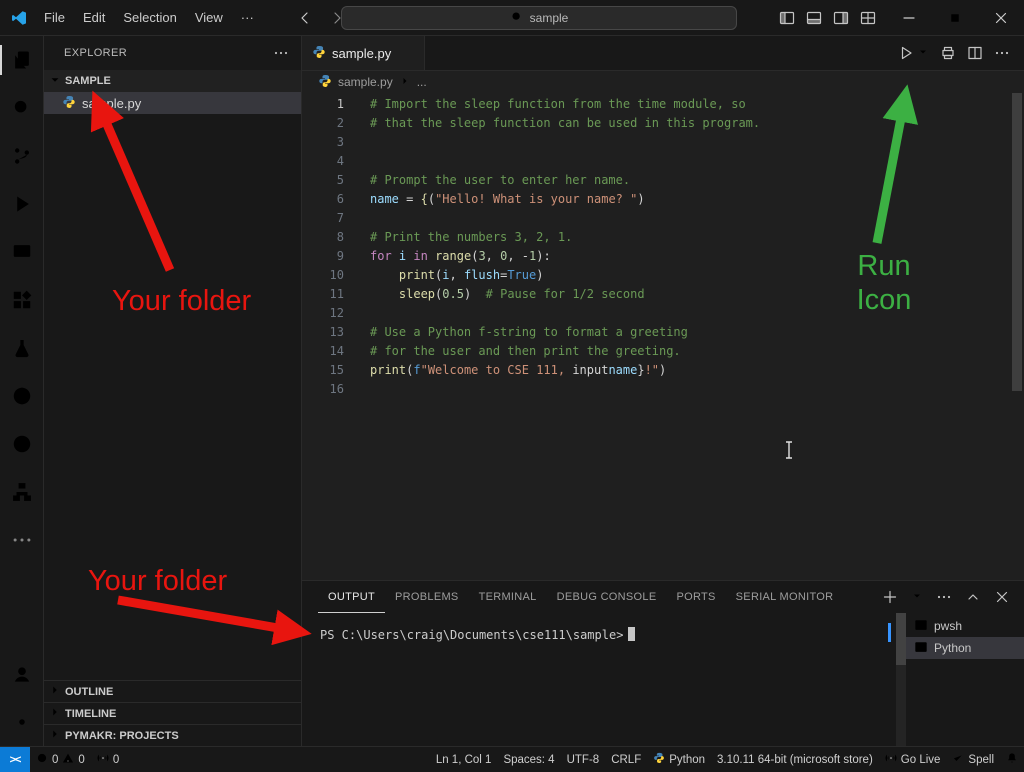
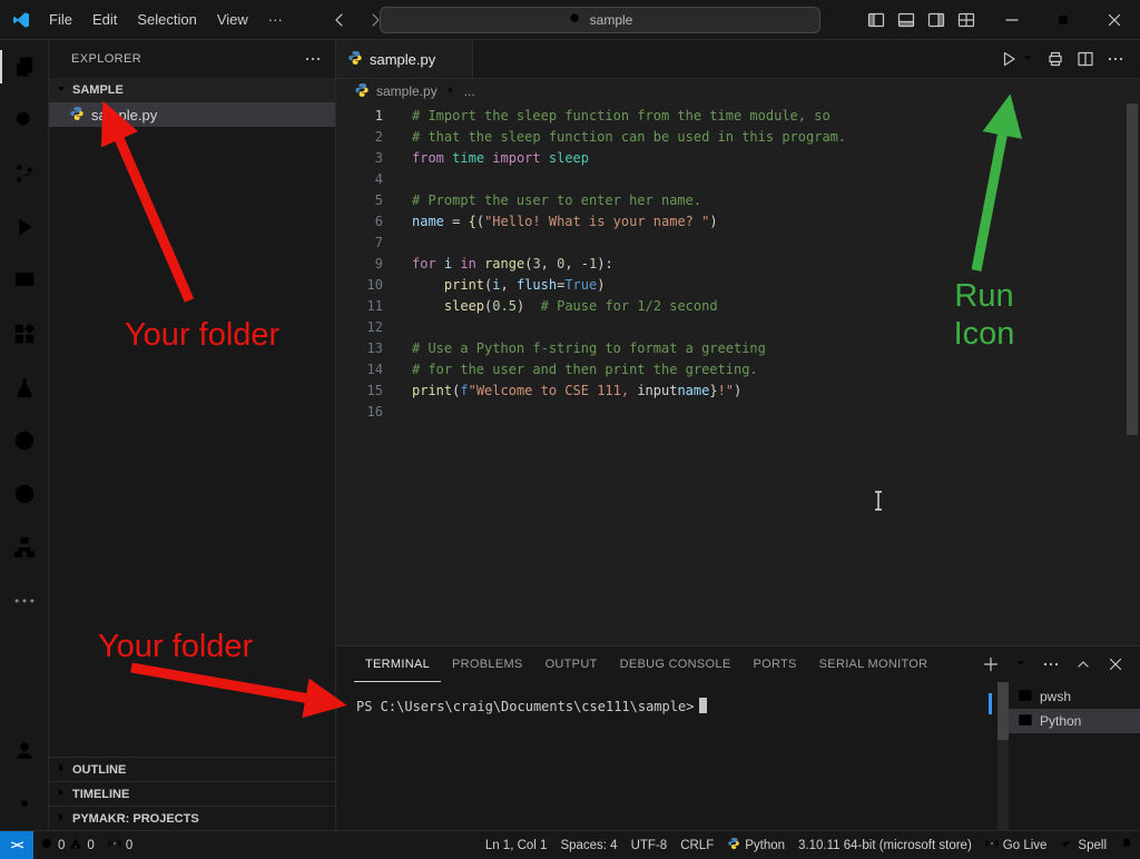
  File
  Edit
  Selection
  View
  ···
  sample
  EXPLORER
  SAMPLE
  sample.py
  OUTLINE
  TIMELINE
  PYMAKR: PROJECTS
  sample.py
  sample.py
  ...
  1
  # Import the sleep function from the time module, so
  2
  # that the sleep function can be used in this program.
  3
+ from time import sleep
  4
  5
  # Prompt the user to enter her name.
  6
  name = {("Hello! What is your name? ")
  7
- 8
- # Print the numbers 3, 2, 1.
  9
  for i in range(3, 0, -1):
  10
  print(i, flush=True)
  11
  sleep(0.5) # Pause for 1/2 second
  12
  13
  # Use a Python f-string to format a greeting
  14
  # for the user and then print the greeting.
  15
  print(f"Welcome to CSE 111, inputname}!")
  16
- OUTPUT
+ TERMINAL
  PROBLEMS
- TERMINAL
+ OUTPUT
  DEBUG CONSOLE
  PORTS
  SERIAL MONITOR
  PS C:\Users\craig\Documents\cse111\sample>
  pwsh
  Python
  ><
  0
  0
  0
  Ln 1, Col 1
  Spaces: 4
  UTF-8
  CRLF
  Python
  3.10.11 64-bit (microsoft store)
  Go Live
  Spell
  Your folder
  Your folder
  Run
  Icon
